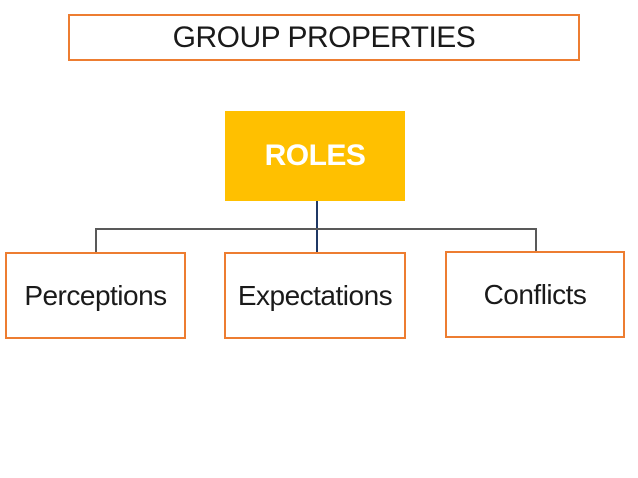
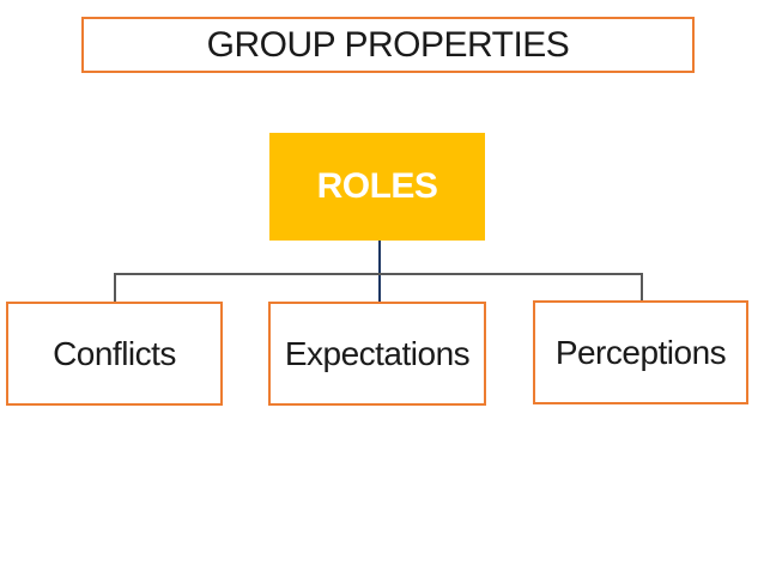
  GROUP PROPERTIES
  ROLES
- Perceptions
+ Conflicts
  Expectations
- Conflicts
+ Perceptions
